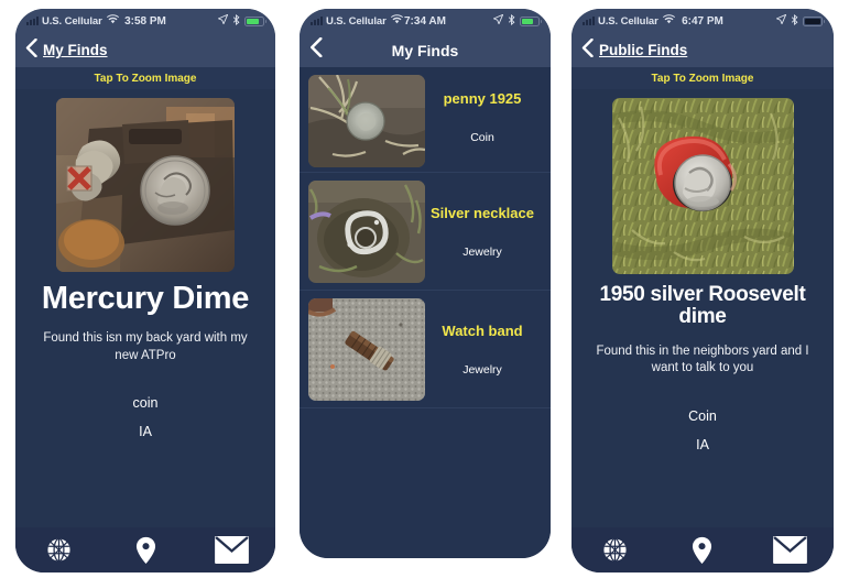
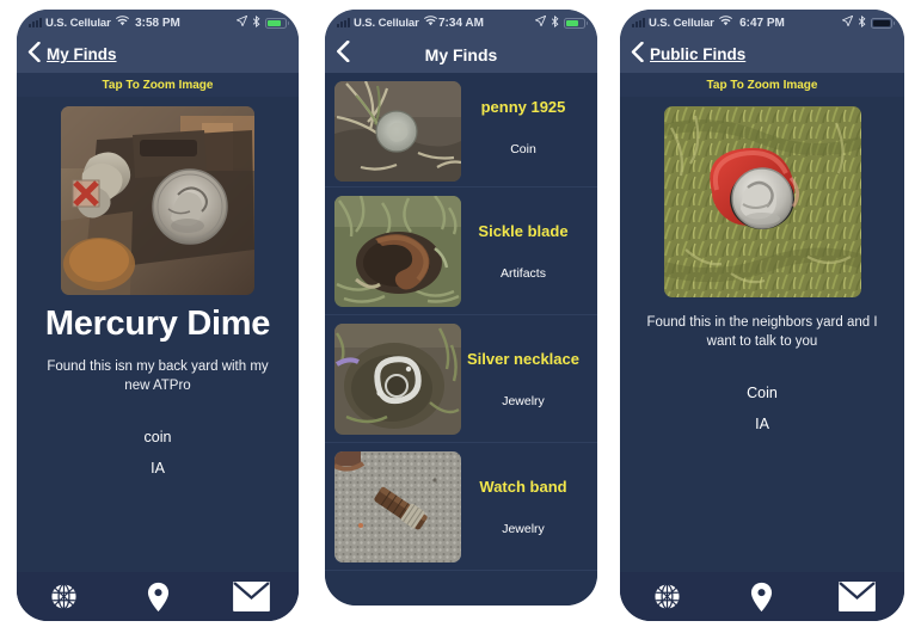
  U.S. Cellular
  3:58 PM
  My Finds
  Tap To Zoom Image
  Mercury Dime
  Found this isn my back yard with my new ATPro
  coin
  IA
  U.S. Cellular
  7:34 AM
  My Finds
  penny 1925
  Coin
+ Sickle blade
+ Artifacts
  Silver necklace
  Jewelry
  Watch band
  Jewelry
  U.S. Cellular
  6:47 PM
  Public Finds
  Tap To Zoom Image
- 1950 silver Roosevelt dime
  Found this in the neighbors yard and I want to talk to you
  Coin
  IA
